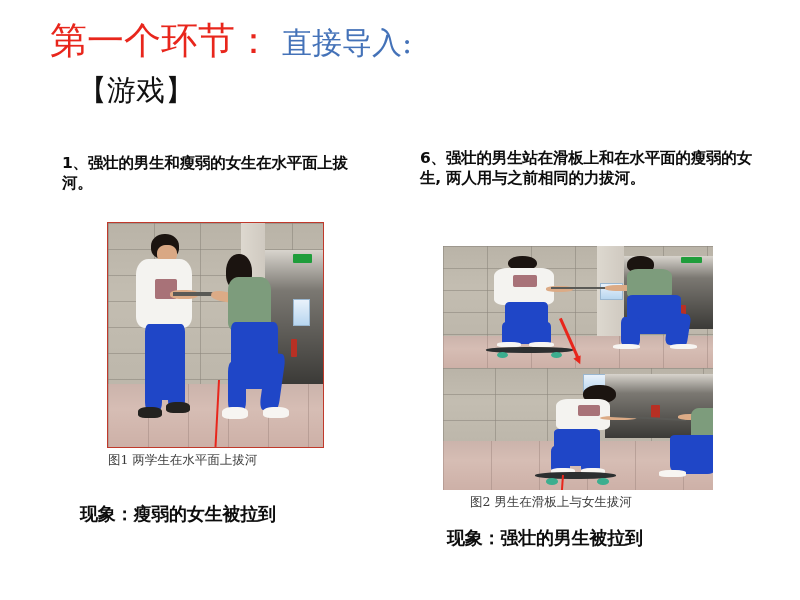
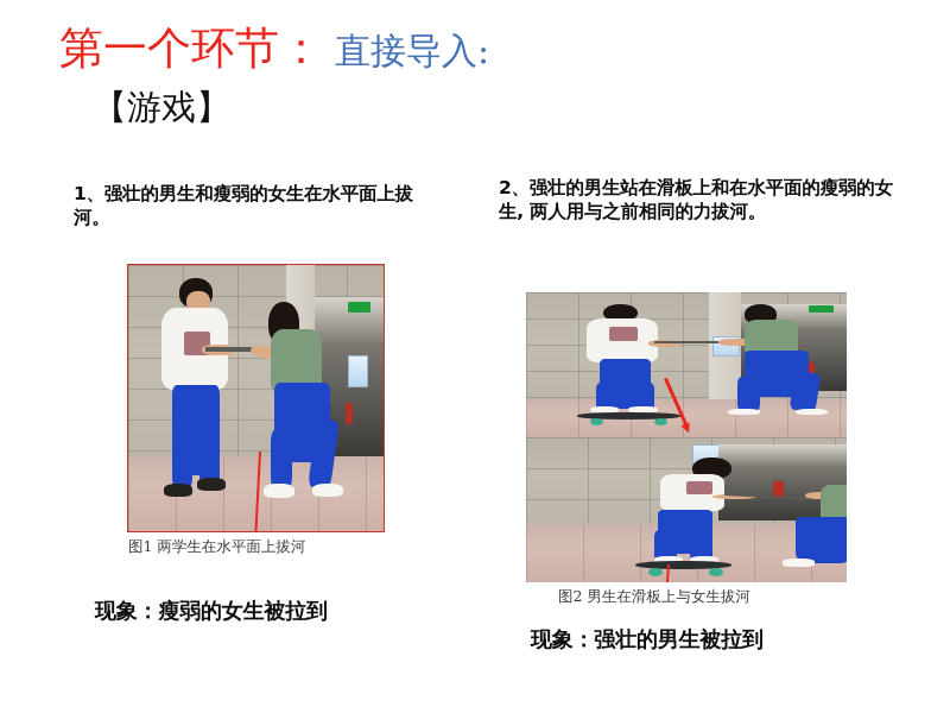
  第一个环节： 直接导入:
  【游戏】
  1、强壮的男生和瘦弱的女生在水平面上拔河。
  图1 两学生在水平面上拔河
  现象：瘦弱的女生被拉到
- 6、强壮的男生站在滑板上和在水平面的瘦弱的女生, 两人用与之前相同的力拔河。
+ 2、强壮的男生站在滑板上和在水平面的瘦弱的女生, 两人用与之前相同的力拔河。
  图2 男生在滑板上与女生拔河
  现象：强壮的男生被拉到
